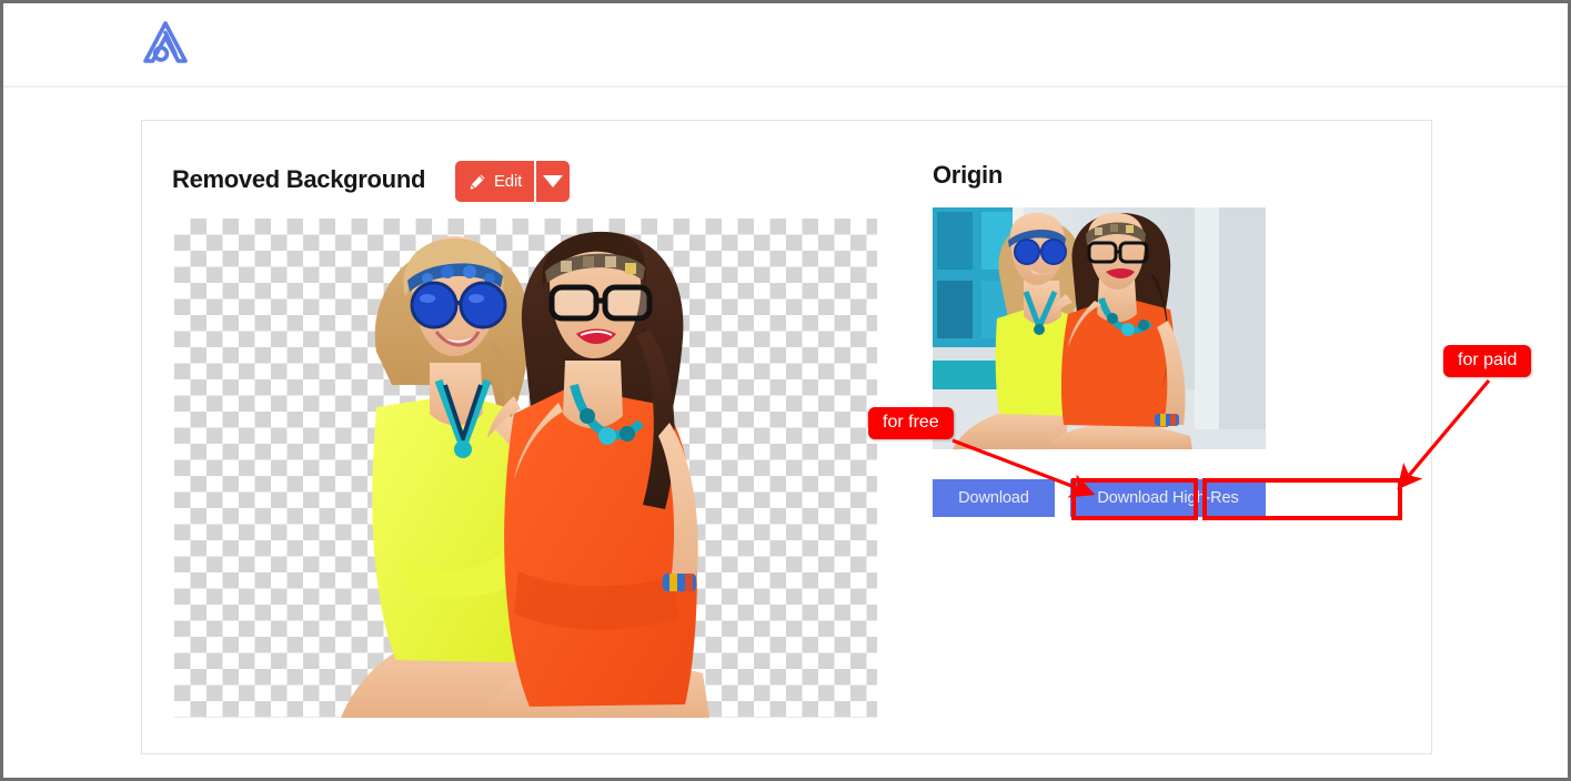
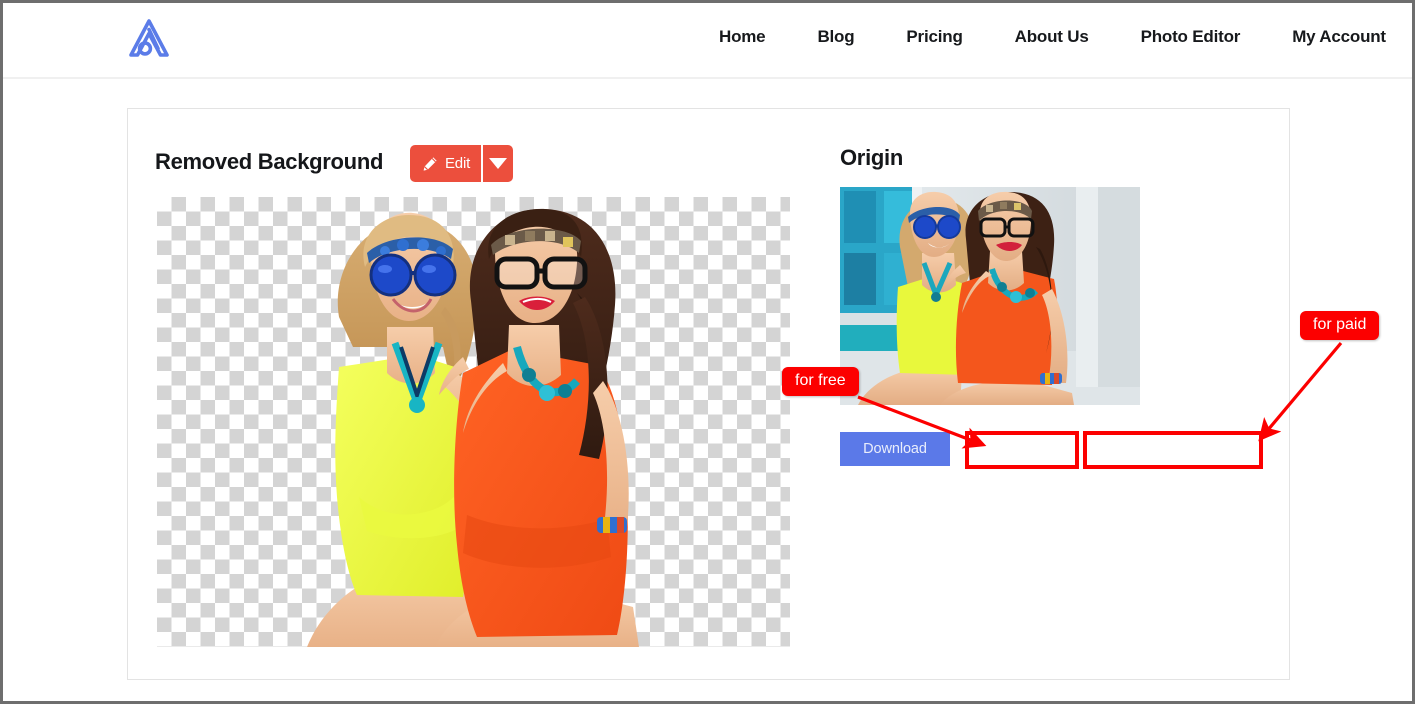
+ Home
+ Blog
+ Pricing
+ About Us
+ Photo Editor
+ My Account
  Removed Background
  Edit
  Origin
  Download
- Download High-Res
  for free
  for paid
